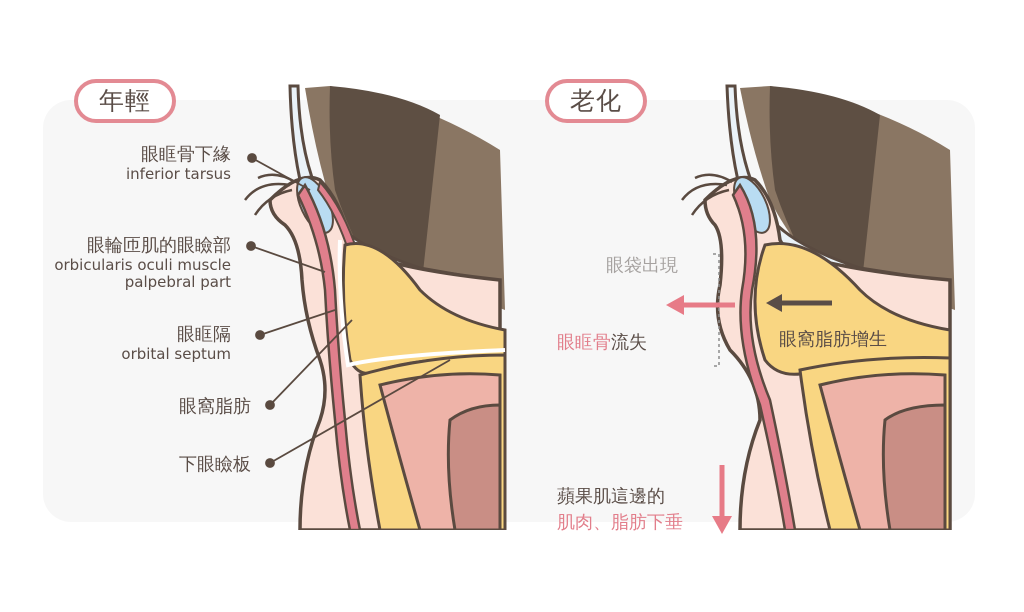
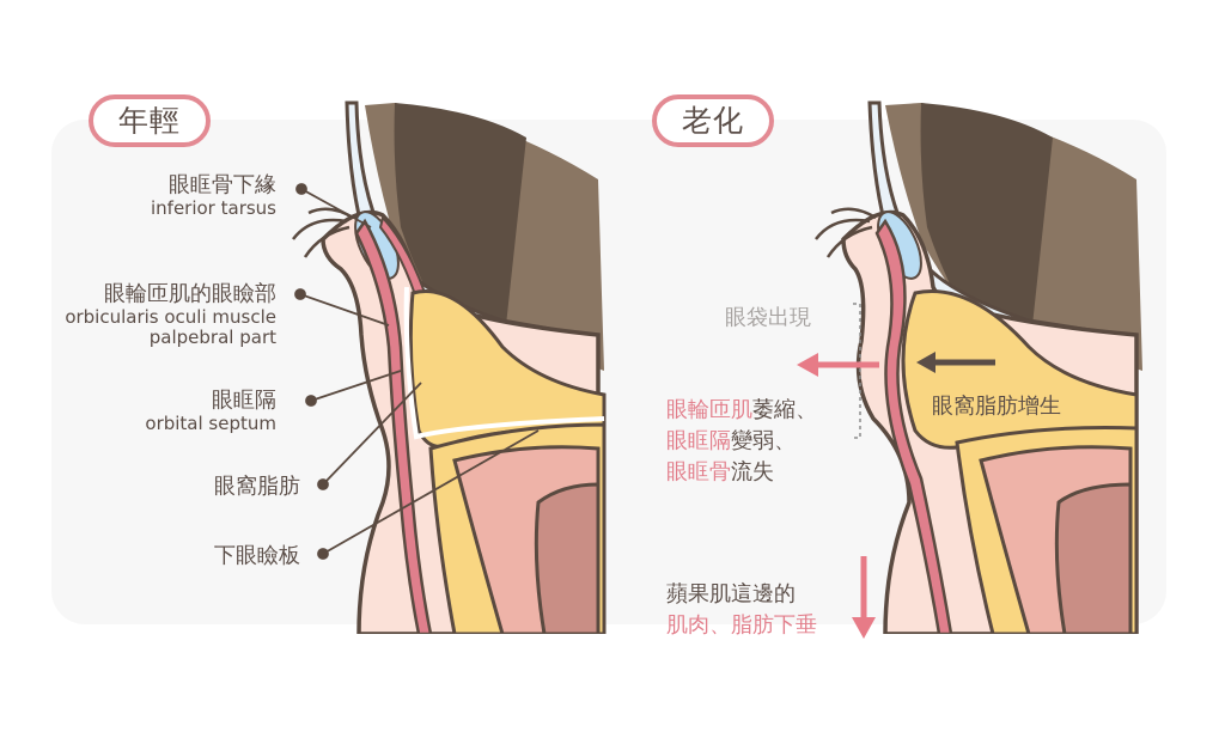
  年輕
  老化
  眼眶骨下緣
  inferior tarsus
  眼輪匝肌的眼瞼部
  orbicularis oculi muscle
  palpebral part
  眼眶隔
  orbital septum
  眼窩脂肪
  下眼瞼板
  眼袋出現
  眼窩脂肪增生
+ 眼輪匝肌萎縮、
+ 眼眶隔變弱、
  眼眶骨流失
  蘋果肌這邊的
  肌肉、脂肪下垂
